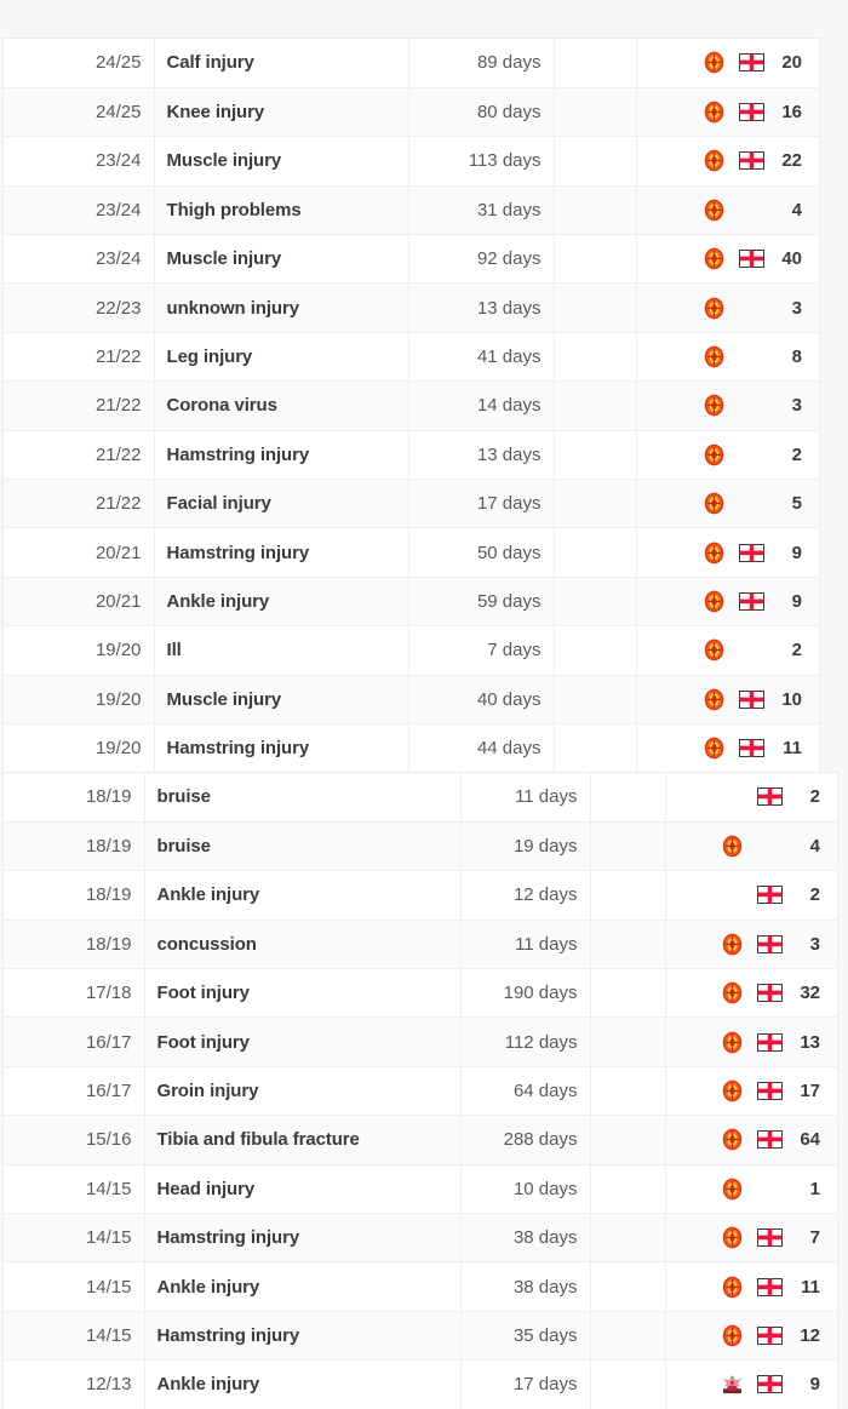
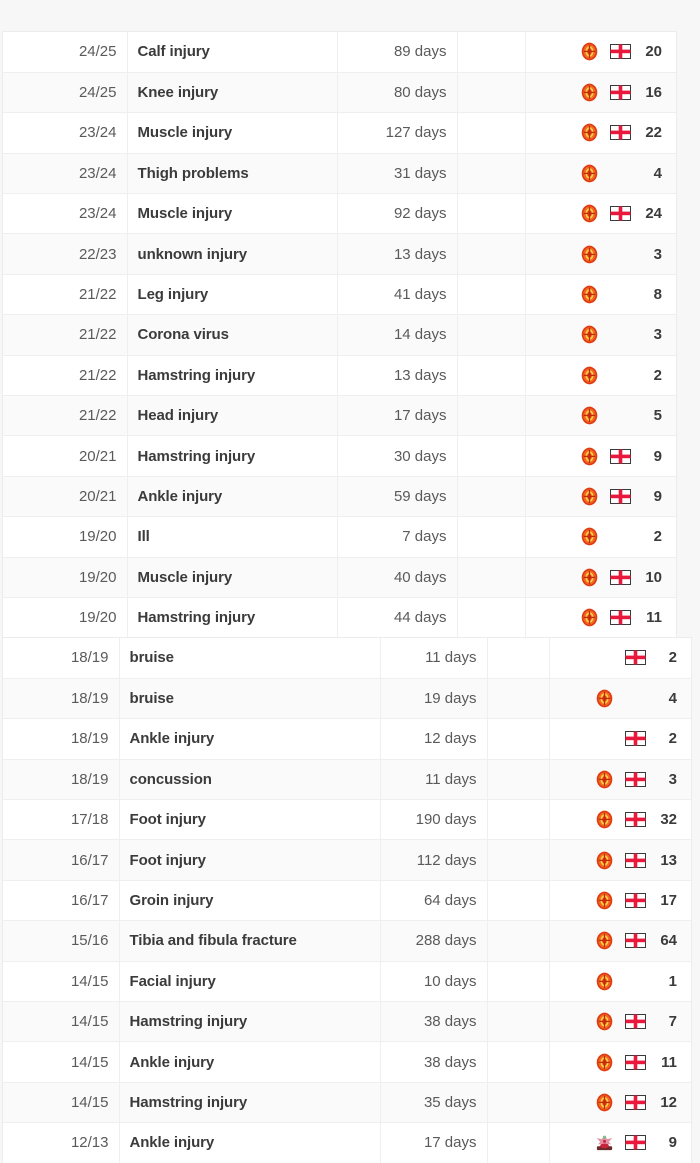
  24/25	Calf injury	89 days		20
  24/25	Knee injury	80 days		16
- 23/24	Muscle injury	113 days		22
+ 23/24	Muscle injury	127 days		22
  23/24	Thigh problems	31 days		4
- 23/24	Muscle injury	92 days		40
+ 23/24	Muscle injury	92 days		24
  22/23	unknown injury	13 days		3
  21/22	Leg injury	41 days		8
  21/22	Corona virus	14 days		3
  21/22	Hamstring injury	13 days		2
- 21/22	Facial injury	17 days		5
+ 21/22	Head injury	17 days		5
- 20/21	Hamstring injury	50 days		9
+ 20/21	Hamstring injury	30 days		9
  20/21	Ankle injury	59 days		9
  19/20	Ill	7 days		2
  19/20	Muscle injury	40 days		10
  19/20	Hamstring injury	44 days		11
  18/19	bruise	11 days		2
  18/19	bruise	19 days		4
  18/19	Ankle injury	12 days		2
  18/19	concussion	11 days		3
  17/18	Foot injury	190 days		32
  16/17	Foot injury	112 days		13
  16/17	Groin injury	64 days		17
  15/16	Tibia and fibula fracture	288 days		64
- 14/15	Head injury	10 days		1
+ 14/15	Facial injury	10 days		1
  14/15	Hamstring injury	38 days		7
  14/15	Ankle injury	38 days		11
  14/15	Hamstring injury	35 days		12
  12/13	Ankle injury	17 days		9
